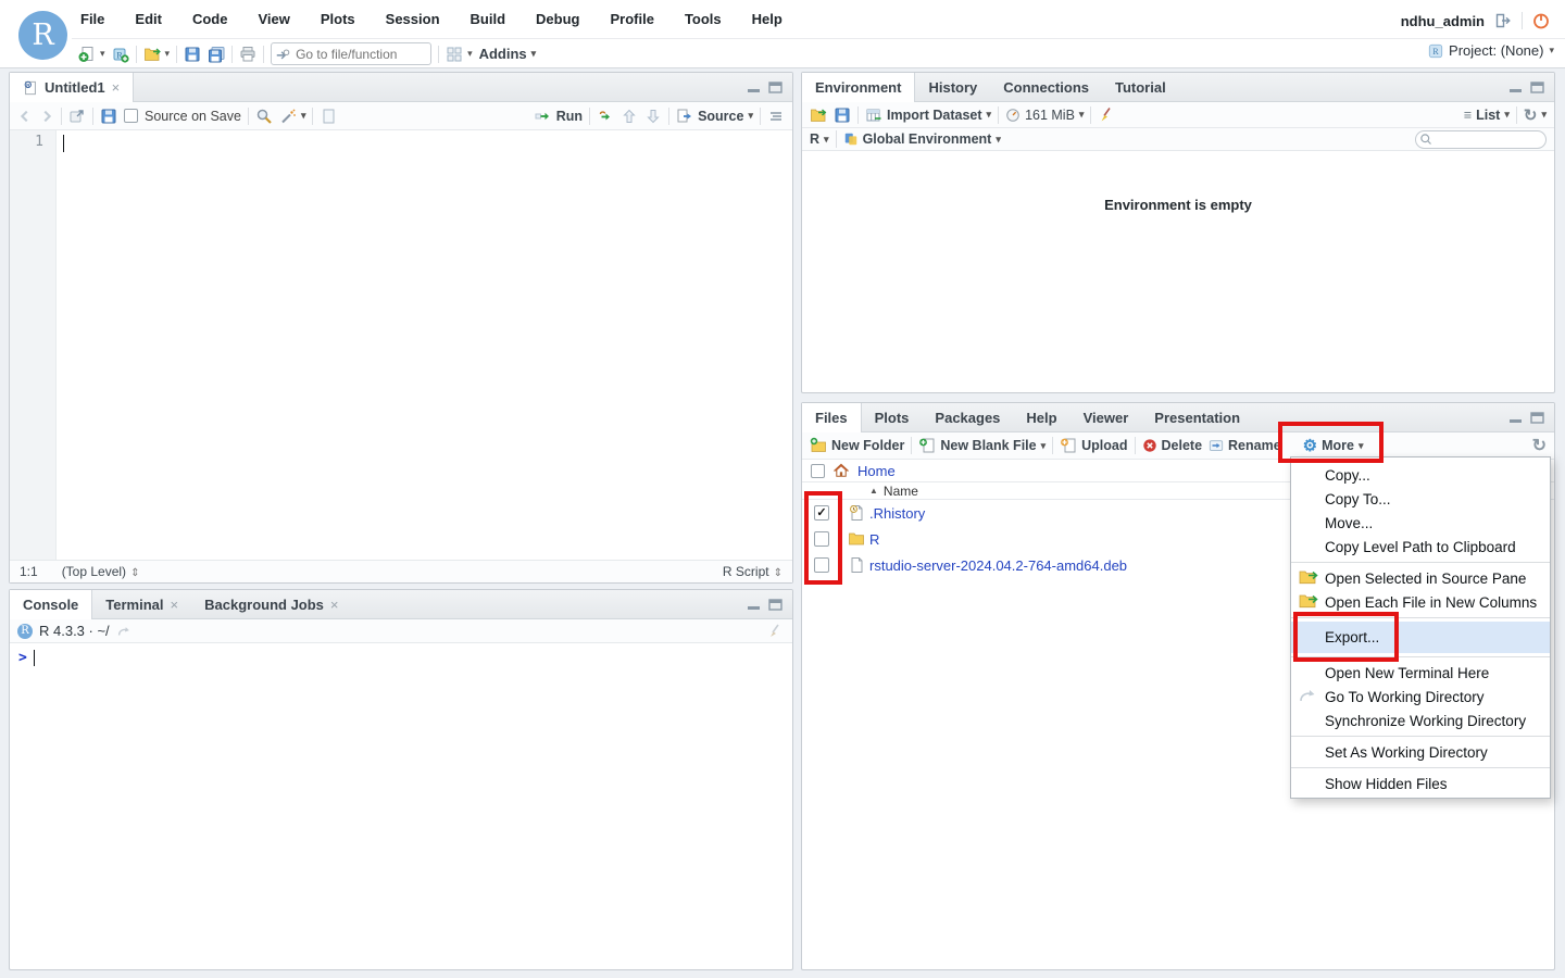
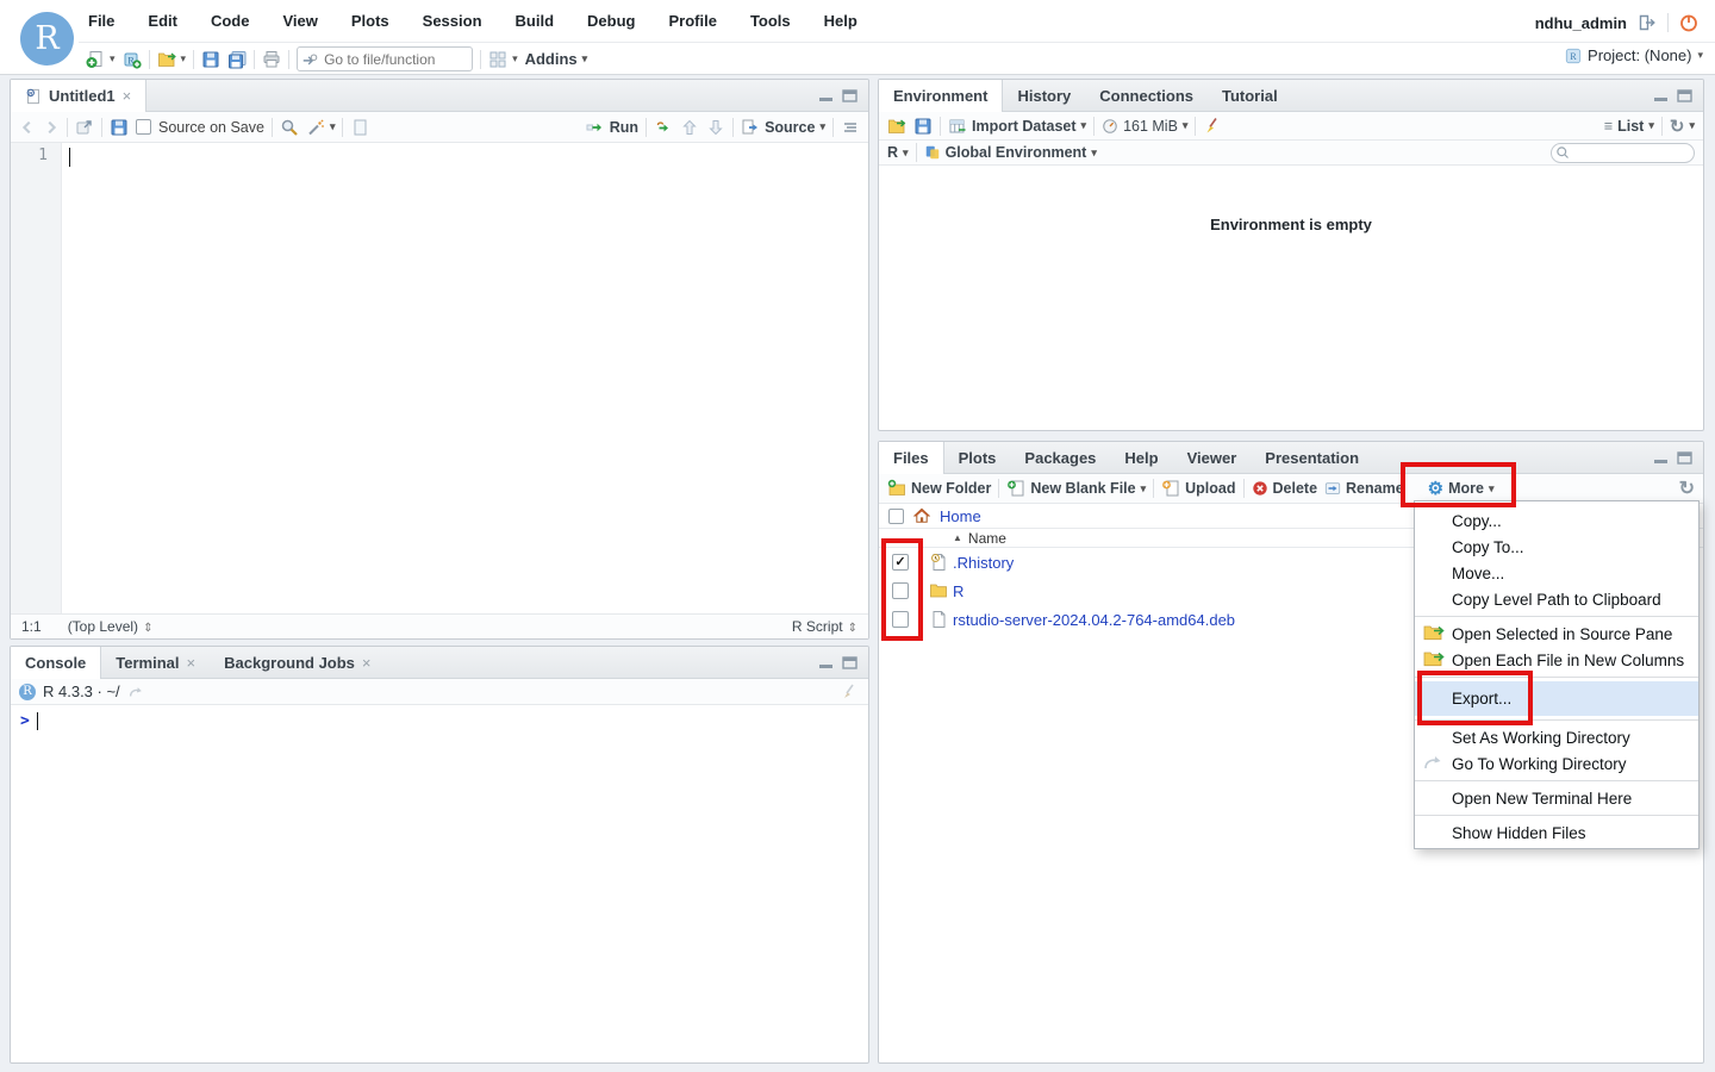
  R
  File
  Edit
  Code
  View
  Plots
  Session
  Build
  Debug
  Profile
  Tools
  Help
  ndhu_admin
  ▾
  R
  ▾
  Go to file/function
  ▾
  Addins
  ▾
  R
  Project: (None)
  ▾
  Untitled1
  ×
  Source on Save
  ▾
  Run
  Source
  ▾
  1
  1:1
  (Top Level) ⇕
  R Script ⇕
  Console
  Terminal
  ×
  Background Jobs
  ×
  R
  R 4.3.3 · ~/
  >
  Environment
  History
  Connections
  Tutorial
  Import Dataset
  ▾
  161 MiB
  ▾
  ≡
  List
  ▾
  ↻
  ▾
  R
  ▾
  Global Environment
  ▾
  Environment is empty
  Files
  Plots
  Packages
  Help
  Viewer
  Presentation
  New Folder
  New Blank File
  ▾
  Upload
  Delete
  Rename
  ⚙
  More
  ▾
  ↻
  Home
  ▲
  Name
  ✓
  .Rhistory
  R
  rstudio-server-2024.04.2-764-amd64.deb
  Copy...
  Copy To...
  Move...
  Copy Level Path to Clipboard
  Open Selected in Source Pane
  Open Each File in New Columns
  Export...
- Open New Terminal Here
+ Set As Working Directory
  Go To Working Directory
- Synchronize Working Directory
- Set As Working Directory
+ Open New Terminal Here
  Show Hidden Files
